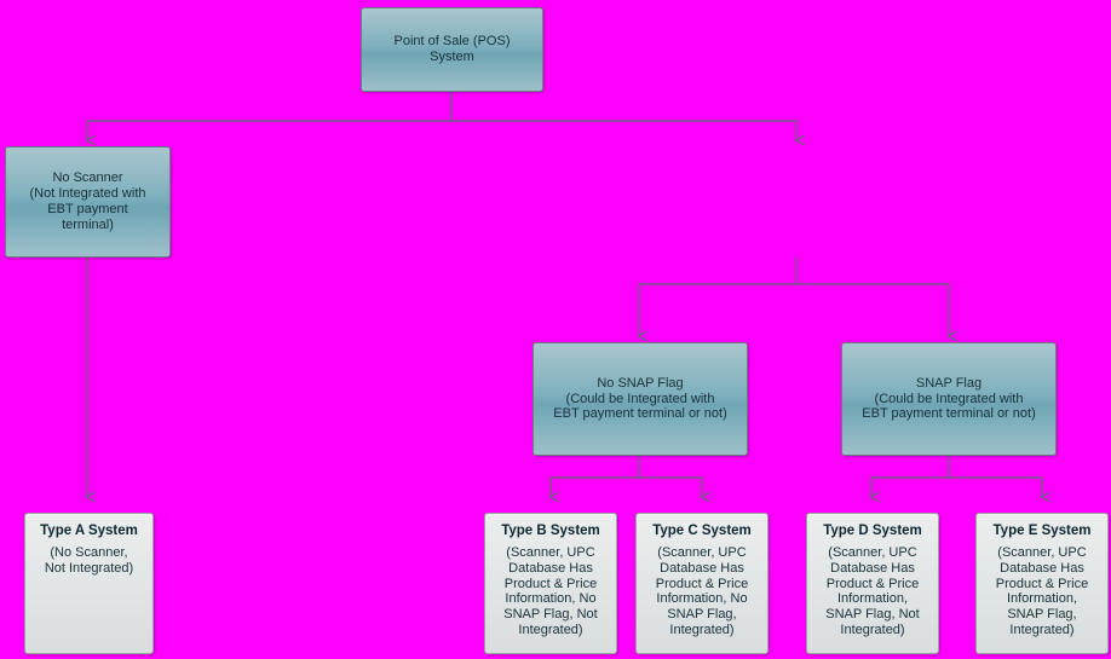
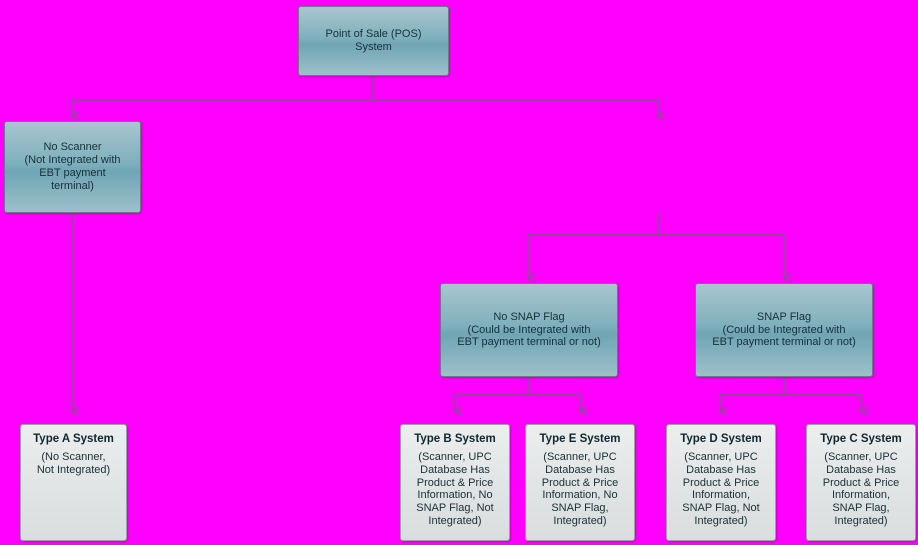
  Point of Sale (POS)
  System
  No Scanner
  (Not Integrated with
  EBT payment
  terminal)
  No SNAP Flag
  (Could be Integrated with
  EBT payment terminal or not)
  SNAP Flag
  (Could be Integrated with
  EBT payment terminal or not)
  Type A System
  (No Scanner,
  Not Integrated)
  Type B System
  (Scanner, UPC
  Database Has
  Product & Price
  Information, No
  SNAP Flag, Not
  Integrated)
- Type C System
+ Type E System
  (Scanner, UPC
  Database Has
  Product & Price
  Information, No
  SNAP Flag,
  Integrated)
  Type D System
  (Scanner, UPC
  Database Has
  Product & Price
  Information,
  SNAP Flag, Not
  Integrated)
- Type E System
+ Type C System
  (Scanner, UPC
  Database Has
  Product & Price
  Information,
  SNAP Flag,
  Integrated)
